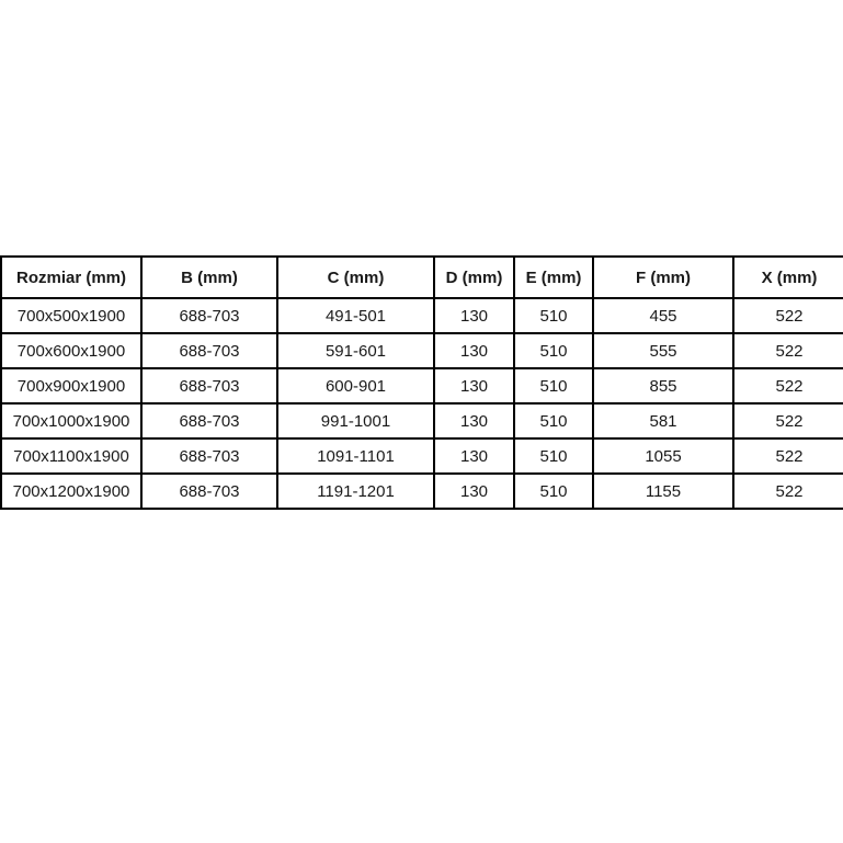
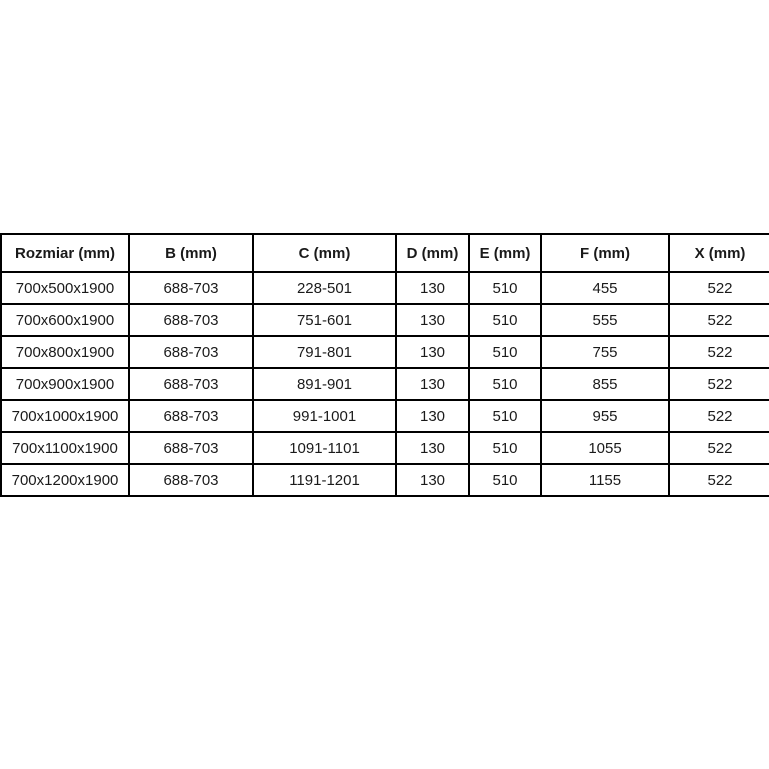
  Rozmiar (mm)	B (mm)	C (mm)	D (mm)	E (mm)	F (mm)	X (mm)
- 700x500x1900	688-703	491-501	130	510	455	522
+ 700x500x1900	688-703	228-501	130	510	455	522
- 700x600x1900	688-703	591-601	130	510	555	522
+ 700x600x1900	688-703	751-601	130	510	555	522
+ 700x800x1900	688-703	791-801	130	510	755	522
- 700x900x1900	688-703	600-901	130	510	855	522
+ 700x900x1900	688-703	891-901	130	510	855	522
- 700x1000x1900	688-703	991-1001	130	510	581	522
+ 700x1000x1900	688-703	991-1001	130	510	955	522
  700x1100x1900	688-703	1091-1101	130	510	1055	522
  700x1200x1900	688-703	1191-1201	130	510	1155	522
